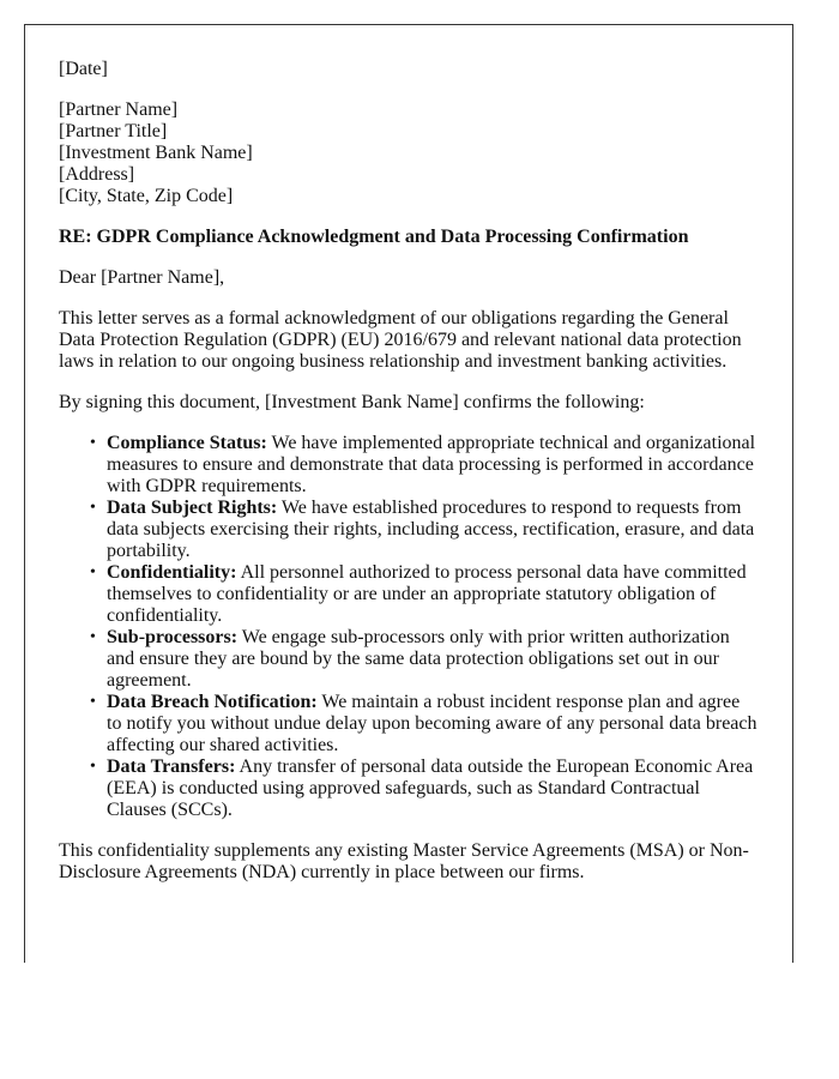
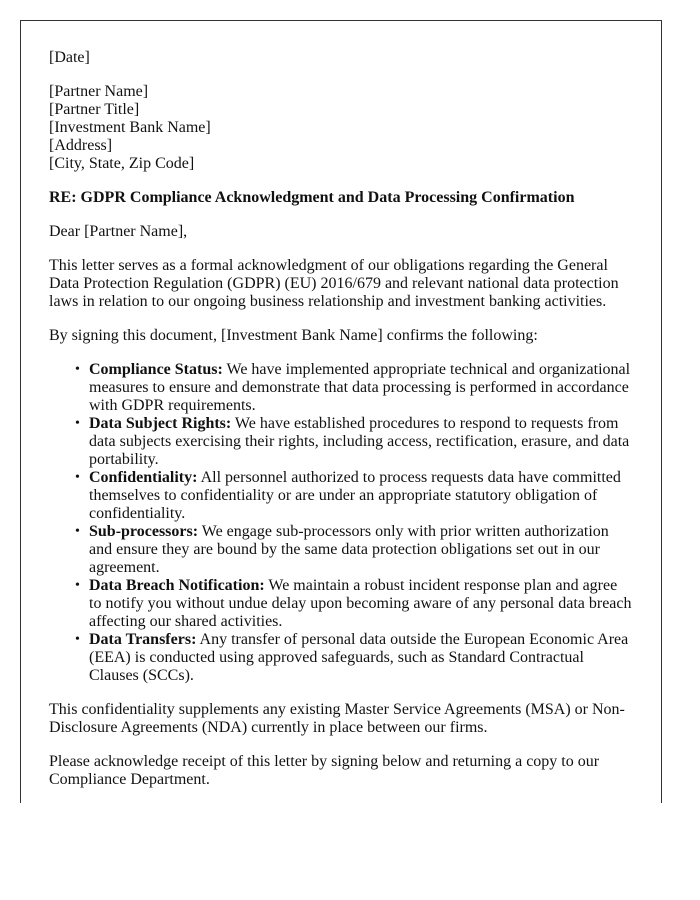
  [Date]
  [Partner Name]
  [Partner Title]
  [Investment Bank Name]
  [Address]
  [City, State, Zip Code]
  RE: GDPR Compliance Acknowledgment and Data Processing Confirmation
  Dear [Partner Name],
  This letter serves as a formal acknowledgment of our obligations regarding the General Data Protection Regulation (GDPR) (EU) 2016/679 and relevant national data protection laws in relation to our ongoing business relationship and investment banking activities.
  By signing this document, [Investment Bank Name] confirms the following:
  •
  Compliance Status: We have implemented appropriate technical and organizational measures to ensure and demonstrate that data processing is performed in accordance with GDPR requirements.
  •
  Data Subject Rights: We have established procedures to respond to requests from data subjects exercising their rights, including access, rectification, erasure, and data portability.
  •
- Confidentiality: All personnel authorized to process personal data have committed themselves to confidentiality or are under an appropriate statutory obligation of confidentiality.
+ Confidentiality: All personnel authorized to process requests data have committed themselves to confidentiality or are under an appropriate statutory obligation of confidentiality.
  •
  Sub-processors: We engage sub-processors only with prior written authorization and ensure they are bound by the same data protection obligations set out in our agreement.
  •
  Data Breach Notification: We maintain a robust incident response plan and agree to notify you without undue delay upon becoming aware of any personal data breach affecting our shared activities.
  •
  Data Transfers: Any transfer of personal data outside the European Economic Area (EEA) is conducted using approved safeguards, such as Standard Contractual Clauses (SCCs).
  This confidentiality supplements any existing Master Service Agreements (MSA) or Non-Disclosure Agreements (NDA) currently in place between our firms.
+ Please acknowledge receipt of this letter by signing below and returning a copy to our Compliance Department.
